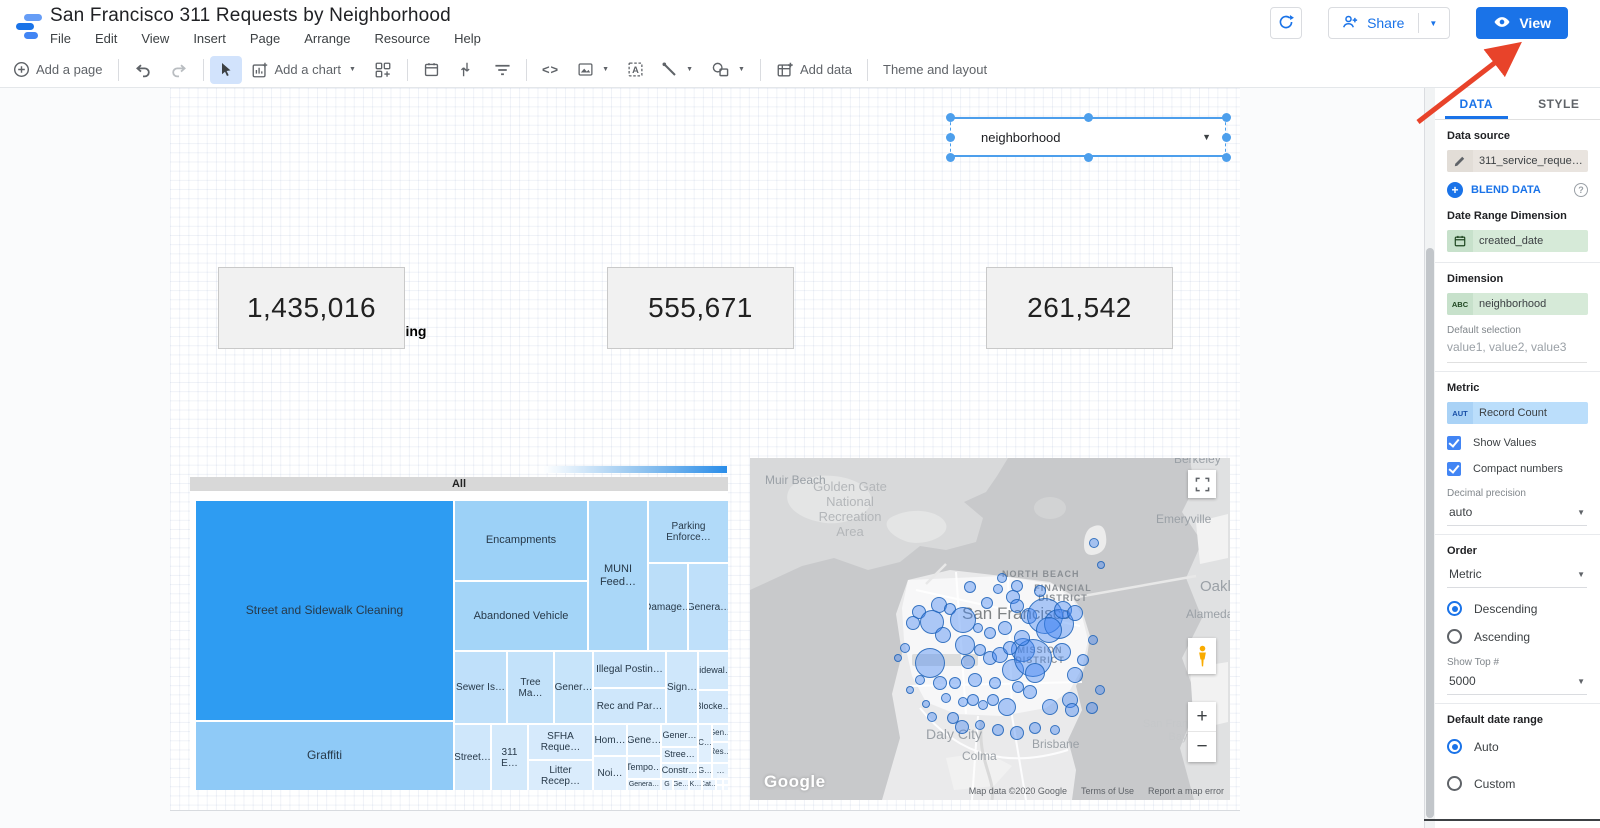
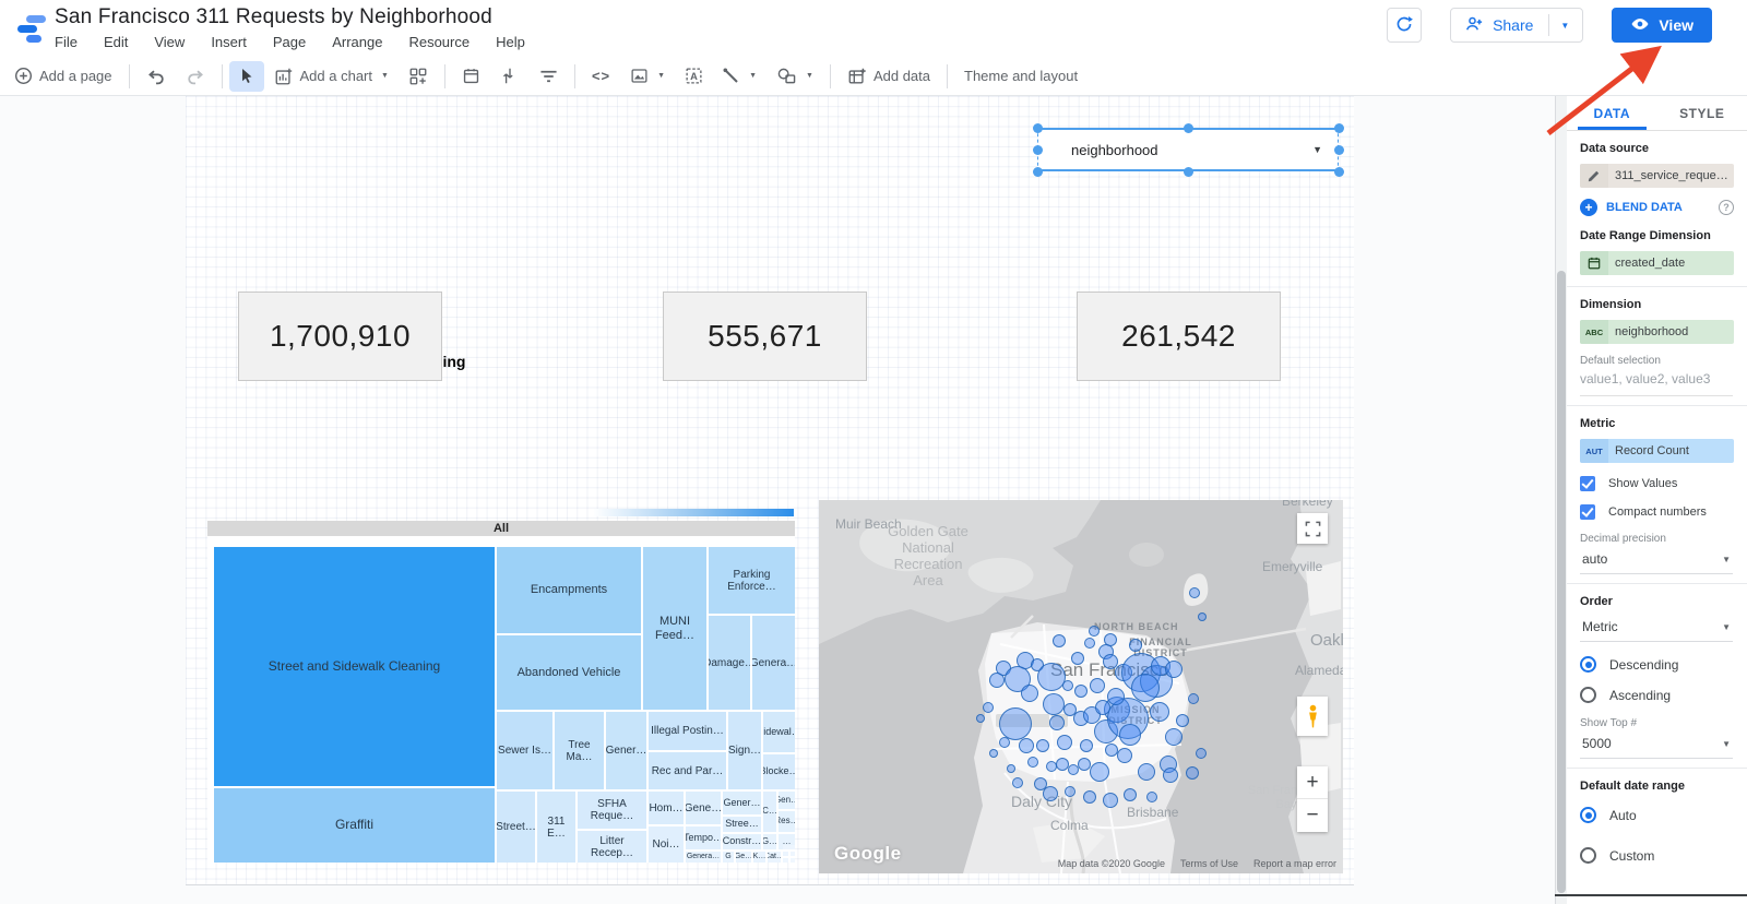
  San Francisco 311 Requests by Neighborhood
  File
  Edit
  View
  Insert
  Page
  Arrange
  Resource
  Help
  Share
  ▼
  View
  Add a page
  Add a chart
  <>
  A
  Add data
  Theme and layout
  neighborhood
  ▼
- 1,435,016
+ 1,700,910
  555,671
  261,542
  All
  Street and Sidewalk Cleaning
  Graffiti
  Encampments
  Abandoned Vehicle
  MUNI Feed…
  Parking Enforce…
  amage…
  Genera…
  Sewer Is…
  Tree Ma…
  Gener…
  Illegal Postin…
  Rec and Par…
  Sign…
  idewal
  Blocke…
  Street…
  311 E…
  SFHA Reque…
  Litter Recep…
  Hom…
  Gene…
  Noi…
  Tempo…
  Gener…
  Stree…
  Constr…
  C…
  Gen
  Res…
  G…
  …
  Muir Beach
  Golden Gate
  National
  Recreation
  Area
  Berkeley
  Emeryville
  Alamed
  NORTH BEACH
  FINANCIAL
  DISTRICT
  San Francisco
  MISSION
  DISTRICT
  Daly City
  Colma
  Brisbane
  Bay
  +
  −
  Google
  Map data ©2020 Google
  Terms of Use
  Report a map error
  DATA
  STYLE
  Data source
  311_service_reque…
  +
  BLEND DATA
  ?
  Date Range Dimension
  created_date
  Dimension
  ABC
  neighborhood
  Default selection
  value1, value2, value3
  Metric
  AUT
  Record Count
  Show Values
  Compact numbers
  Decimal precision
  auto
  ▼
  Order
  Metric
  ▼
  Descending
  Ascending
  Show Top #
  5000
  ▼
  Default date range
  Auto
  Custom
